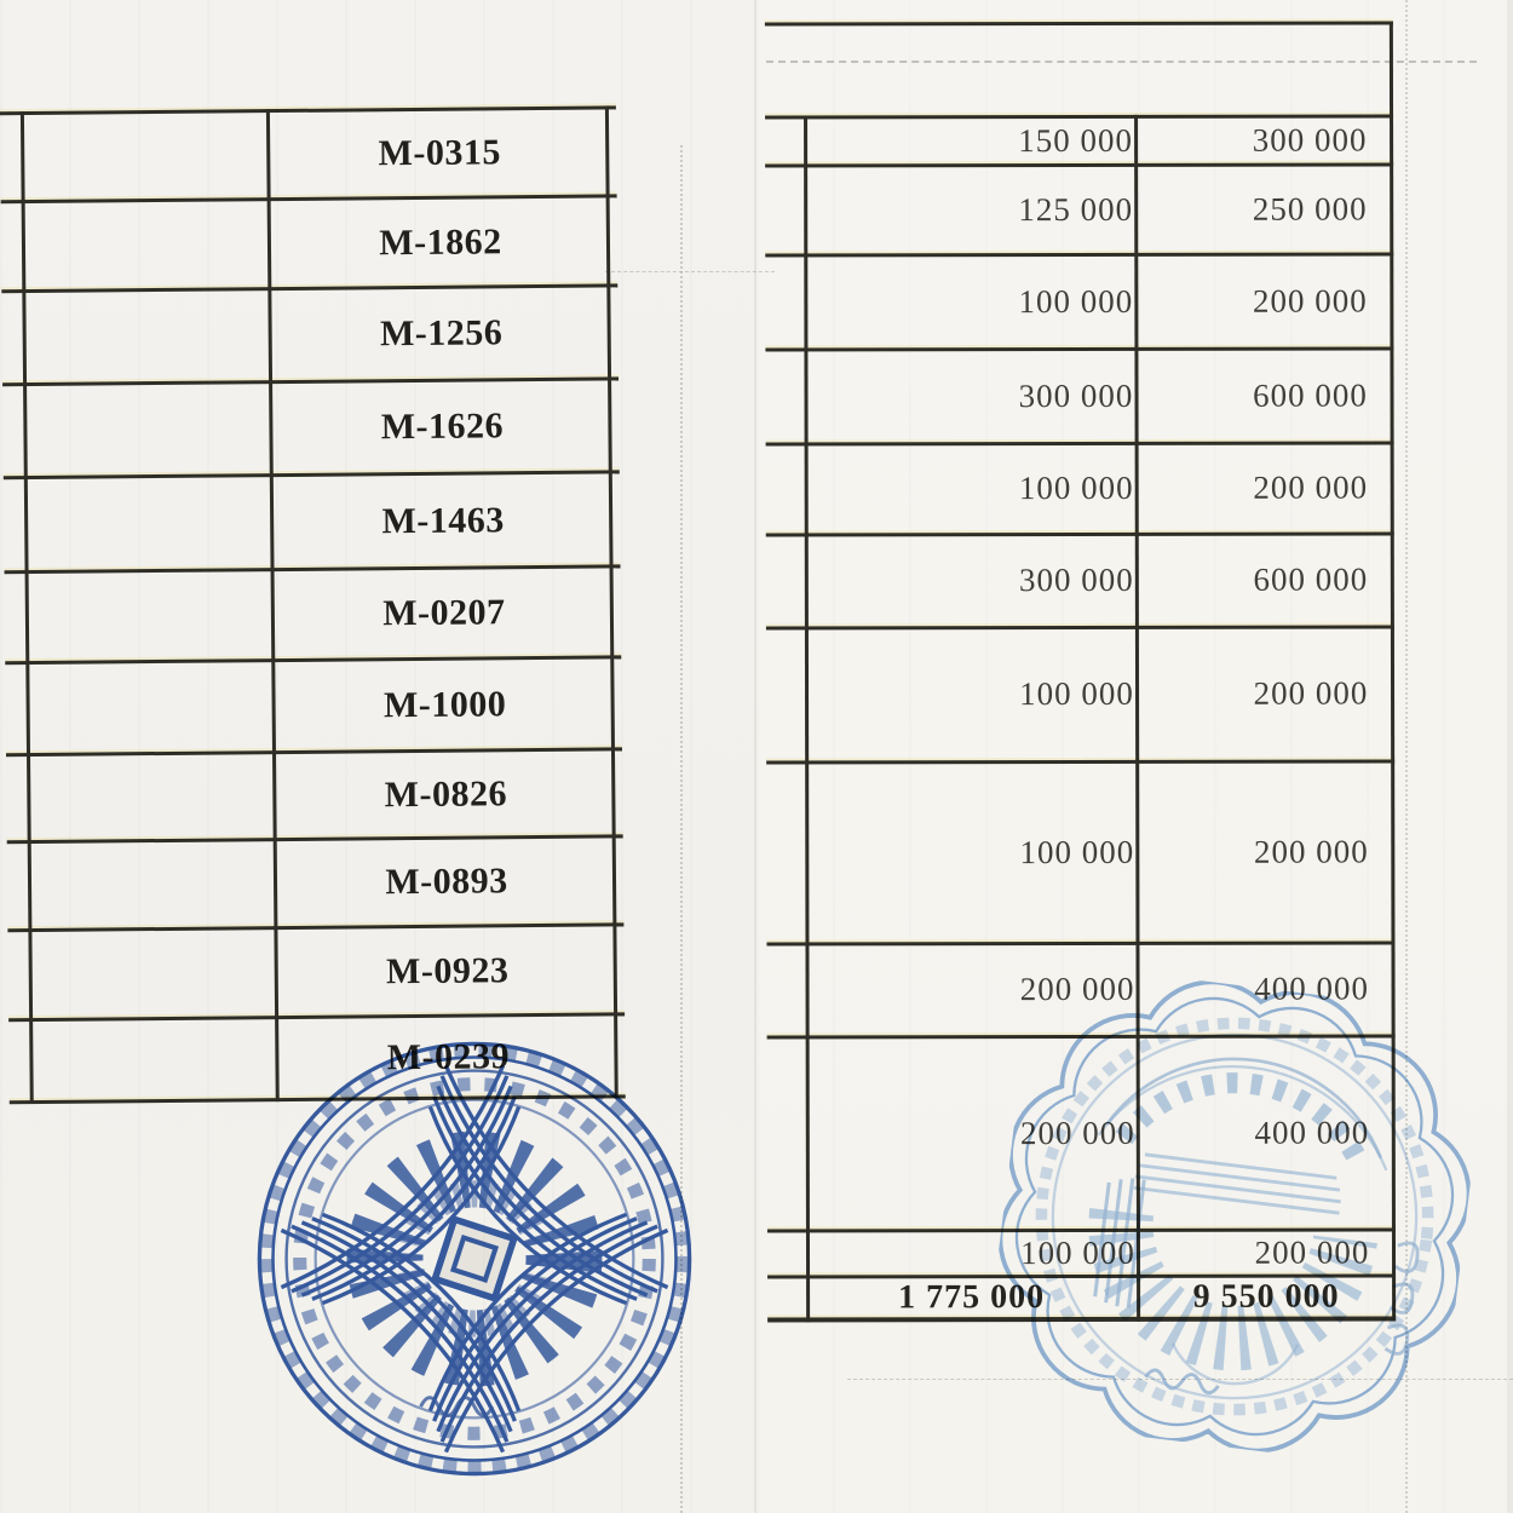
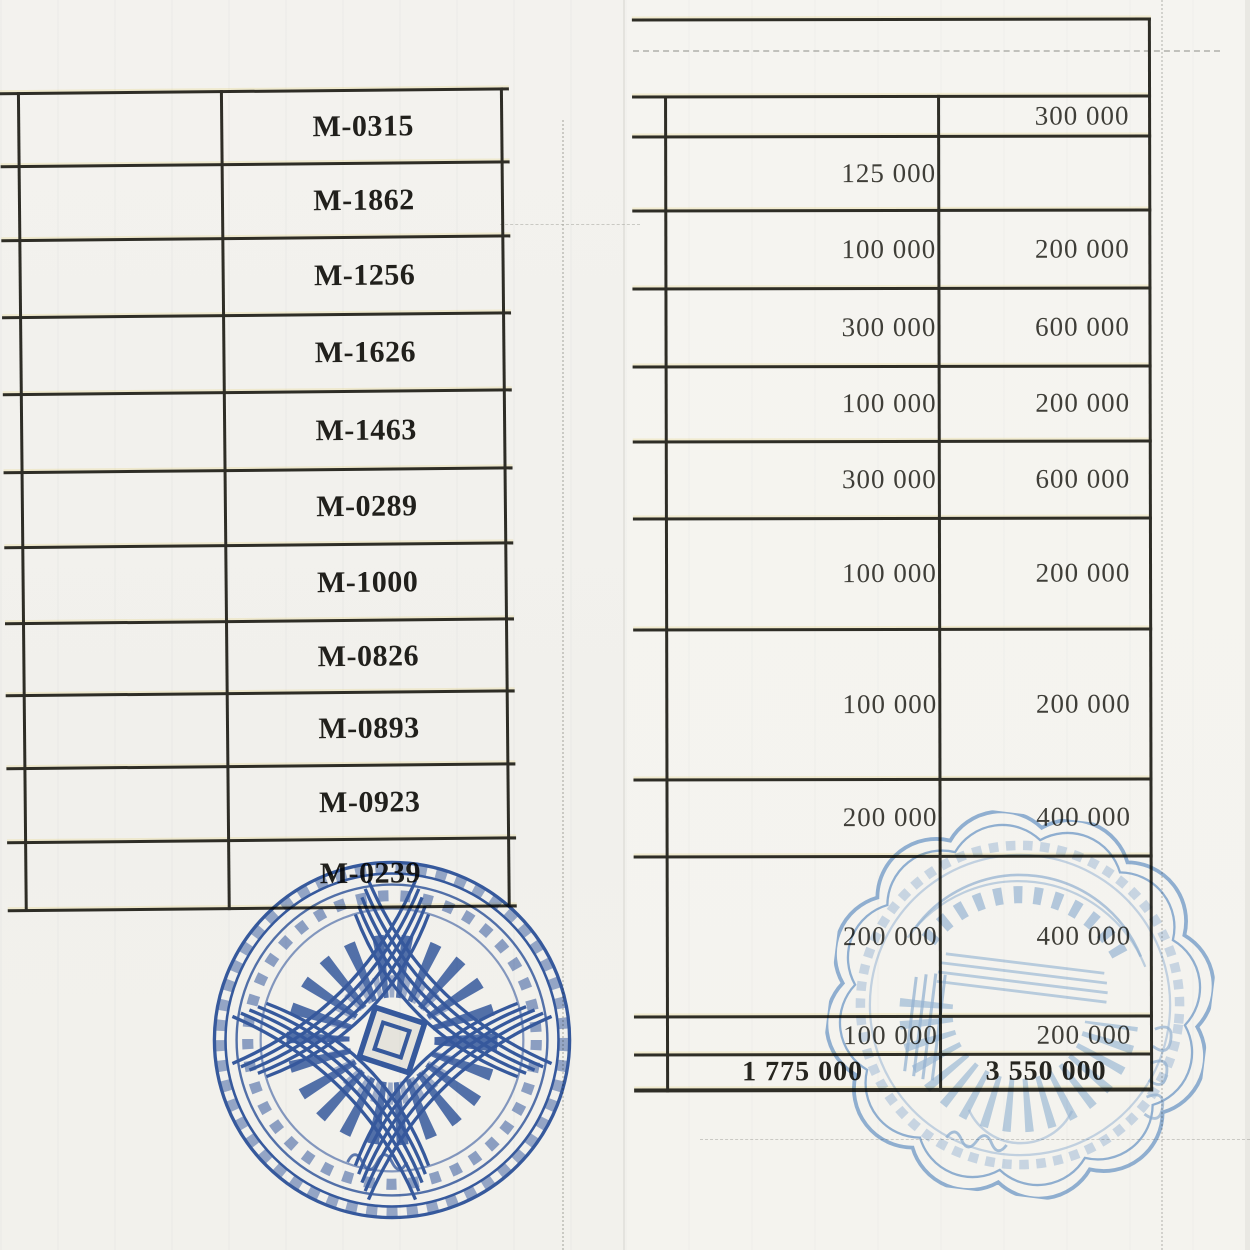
  M-0315
  M-1862
  M-1256
  M-1626
  M-1463
- M-0207
+ M-0289
  M-1000
  M-0826
  M-0893
  M-0923
- 150 000
  300 000
  125 000
- 250 000
  100 000
  200 000
  300 000
  600 000
  100 000
  200 000
  300 000
  600 000
  100 000
  200 000
  100 000
  200 000
  200 000
  400 000
  200 000
  400 000
  100 000
  200 000
  1 775 000
- 9 550 000
+ 3 550 000
